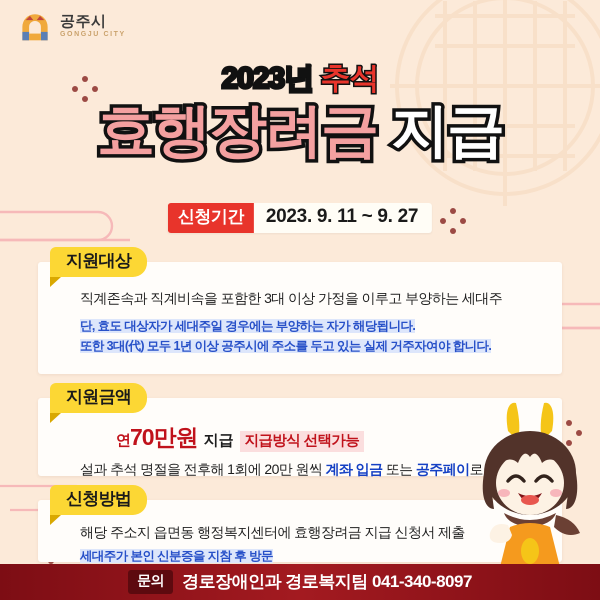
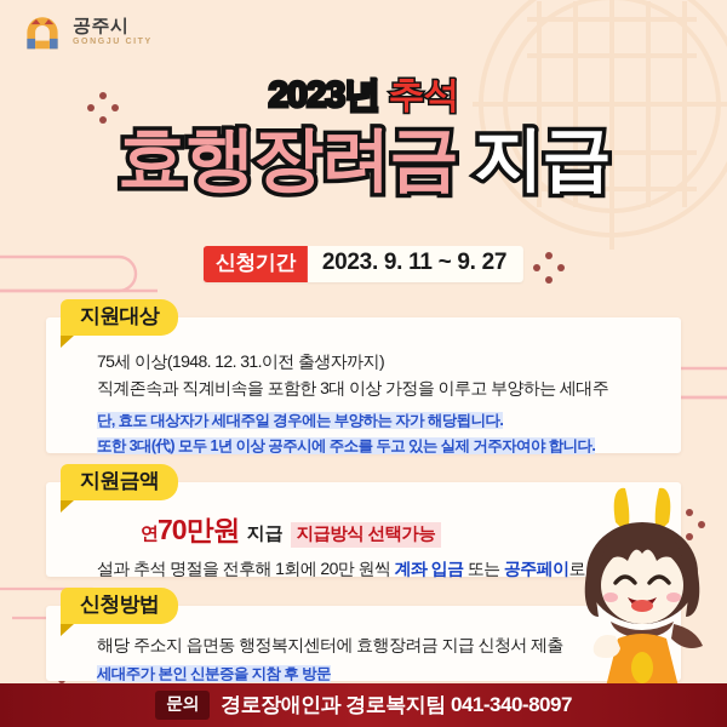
  공주시
  2023년 추석
  효행장려금 지급
  신청기간
  2023. 9. 11 ~ 9. 27
  지원대상
+ 75세 이상(1948. 12. 31.이전 출생자까지)
  직계존속과 직계비속을 포함한 3대 이상 가정을 이루고 부양하는 세대주
  단, 효도 대상자가 세대주일 경우에는 부양하는 자가 해당됩니다.
  또한 3대(代) 모두 1년 이상 공주시에 주소를 두고 있는 실제 거주자여야 합니다.
  지원금액
  연70만원
  지급
  지급방식 선택가능
  설과 추석 명절을 전후해 1회에 20만 원씩 계좌 입금 또는 공주페이로
  신청방법
  해당 주소지 읍면동 행정복지센터에 효행장려금 지급 신청서 제출
  세대주가 본인 신분증을 지참 후 방문
  문의
  경로장애인과 경로복지팀 041-340-8097
